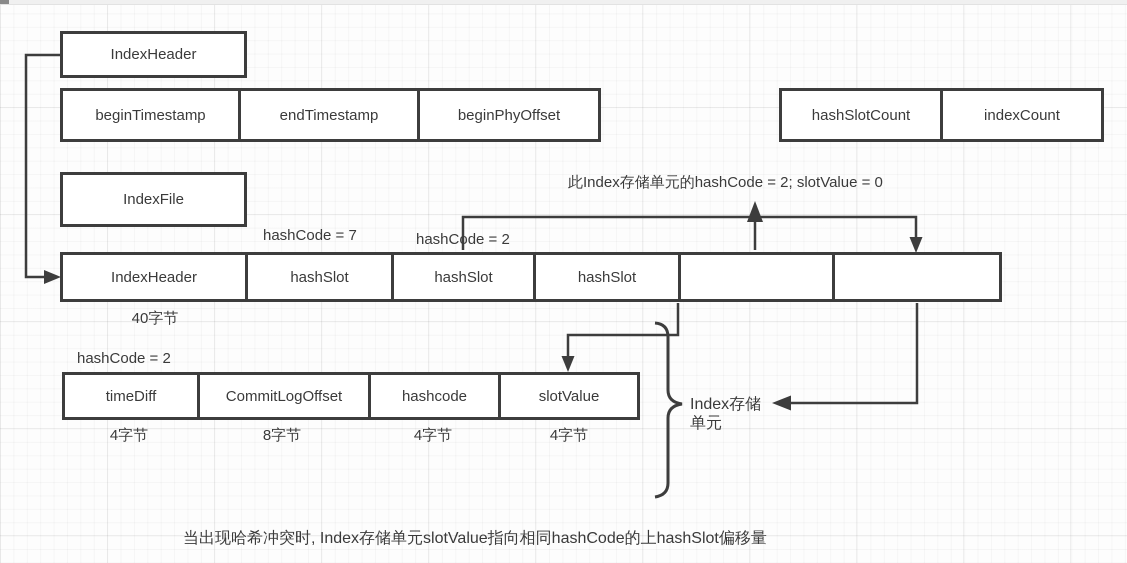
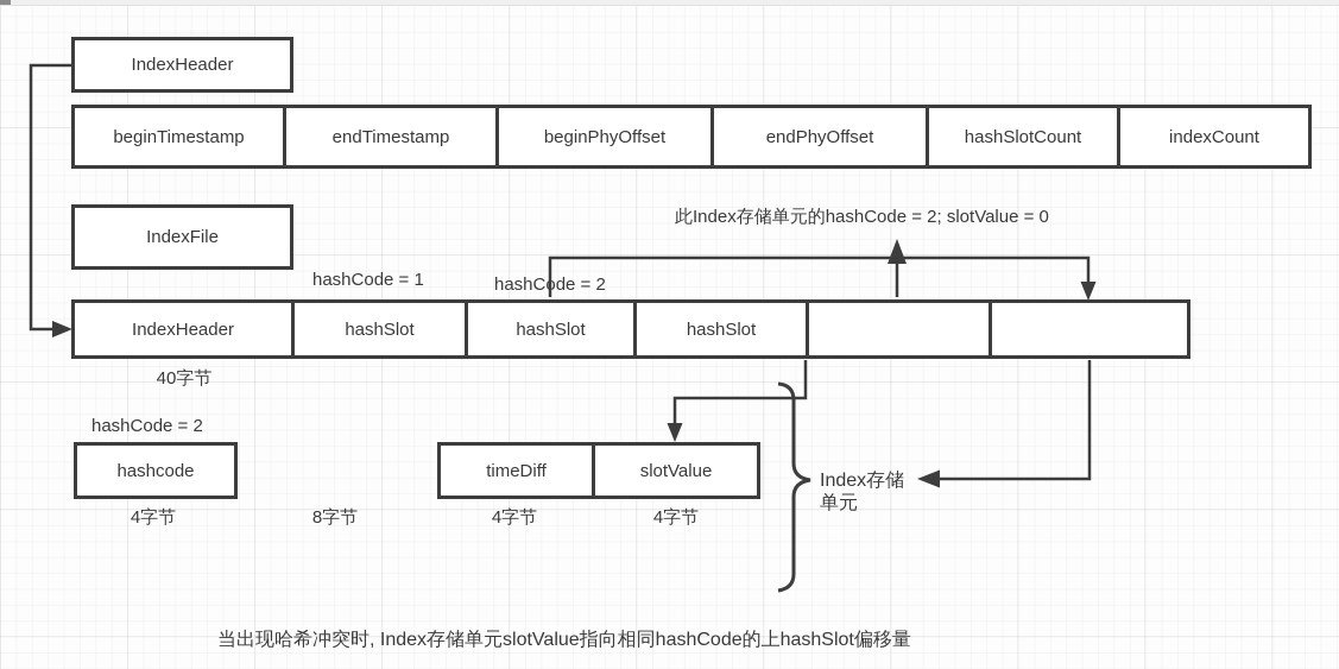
  IndexHeader
  beginTimestamp
  endTimestamp
  beginPhyOffset
+ endPhyOffset
  hashSlotCount
  indexCount
  IndexFile
  IndexHeader
  hashSlot
  hashSlot
  hashSlot
- timeDiff
+ hashcode
- CommitLogOffset
- hashcode
+ timeDiff
  slotValue
  此Index存储单元的hashCode = 2; slotValue = 0
- hashCode = 7
+ hashCode = 1
  hashCode = 2
  40字节
  hashCode = 2
  4字节
  8字节
  4字节
  4字节
  Index存储
  单元
  当出现哈希冲突时, Index存储单元slotValue指向相同hashCode的上hashSlot偏移量
